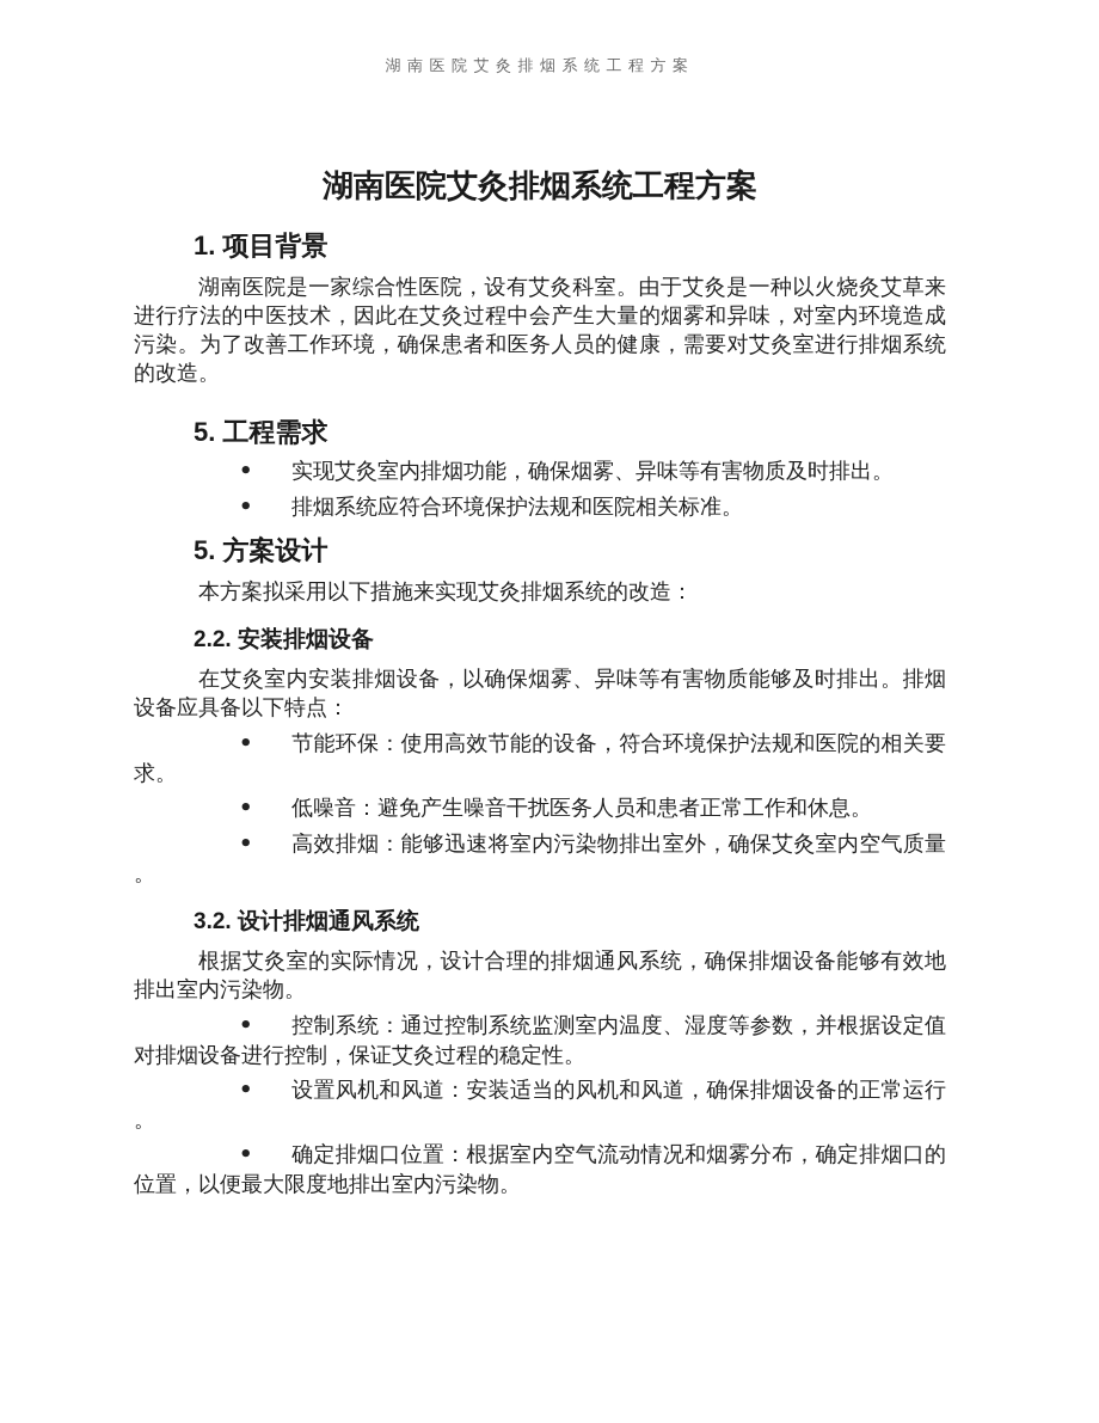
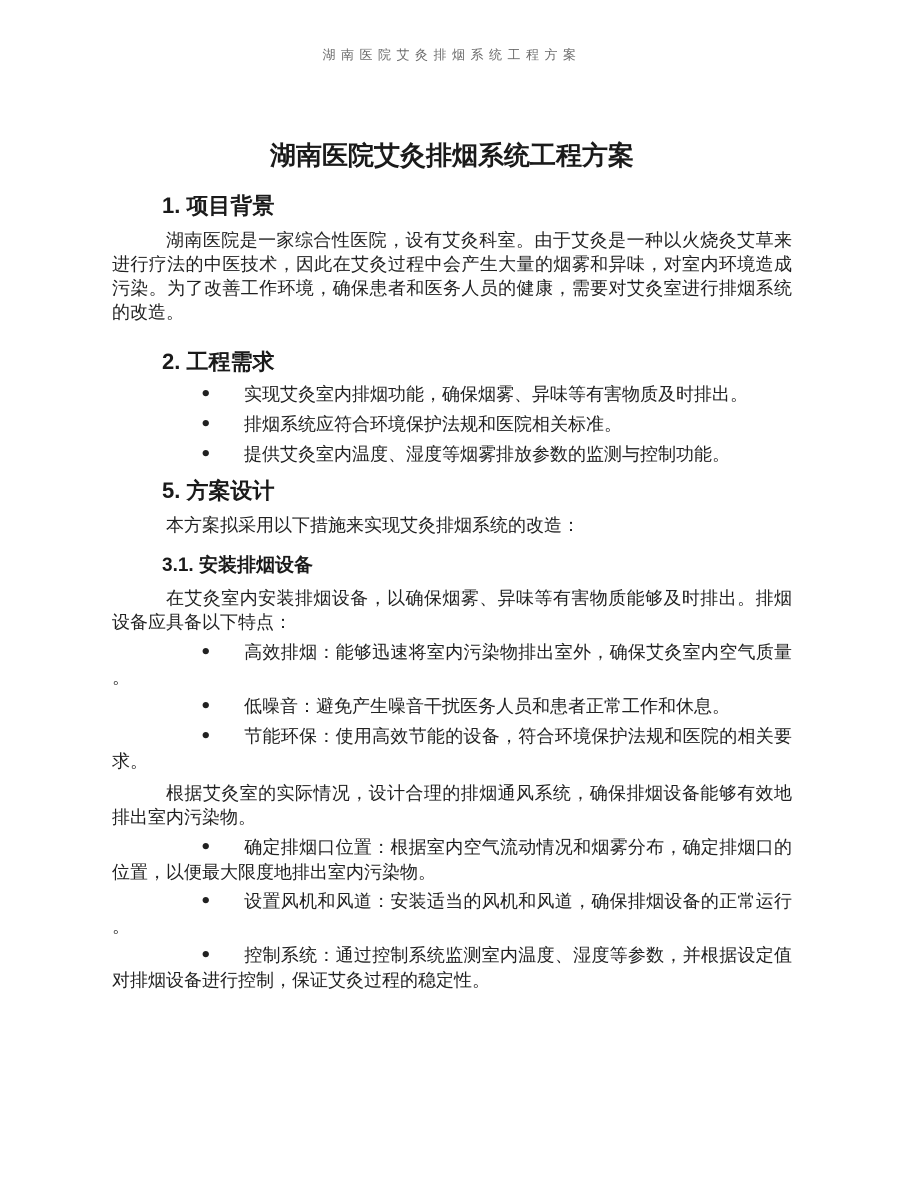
  湖南医院艾灸排烟系统工程方案
  湖南医院艾灸排烟系统工程方案
  1. 项目背景
  湖南医院是一家综合性医院，设有艾灸科室。由于艾灸是一种以火烧灸艾草来进行疗法的中医技术，因此在艾灸过程中会产生大量的烟雾和异味，对室内环境造成污染。为了改善工作环境，确保患者和医务人员的健康，需要对艾灸室进行排烟系统的改造。
- 5. 工程需求
+ 2. 工程需求
  • 实现艾灸室内排烟功能，确保烟雾、异味等有害物质及时排出。
  • 排烟系统应符合环境保护法规和医院相关标准。
+ • 提供艾灸室内温度、湿度等烟雾排放参数的监测与控制功能。
  5. 方案设计
  本方案拟采用以下措施来实现艾灸排烟系统的改造：
- 2.2. 安装排烟设备
+ 3.1. 安装排烟设备
  在艾灸室内安装排烟设备，以确保烟雾、异味等有害物质能够及时排出。排烟设备应具备以下特点：
- • 节能环保：使用高效节能的设备，符合环境保护法规和医院的相关要求。
+ • 高效排烟：能够迅速将室内污染物排出室外，确保艾灸室内空气质量。
  • 低噪音：避免产生噪音干扰医务人员和患者正常工作和休息。
- • 高效排烟：能够迅速将室内污染物排出室外，确保艾灸室内空气质量。
+ • 节能环保：使用高效节能的设备，符合环境保护法规和医院的相关要求。
- 3.2. 设计排烟通风系统
  根据艾灸室的实际情况，设计合理的排烟通风系统，确保排烟设备能够有效地排出室内污染物。
- • 控制系统：通过控制系统监测室内温度、湿度等参数，并根据设定值对排烟设备进行控制，保证艾灸过程的稳定性。
+ • 确定排烟口位置：根据室内空气流动情况和烟雾分布，确定排烟口的位置，以便最大限度地排出室内污染物。
  • 设置风机和风道：安装适当的风机和风道，确保排烟设备的正常运行。
- • 确定排烟口位置：根据室内空气流动情况和烟雾分布，确定排烟口的位置，以便最大限度地排出室内污染物。
+ • 控制系统：通过控制系统监测室内温度、湿度等参数，并根据设定值对排烟设备进行控制，保证艾灸过程的稳定性。
